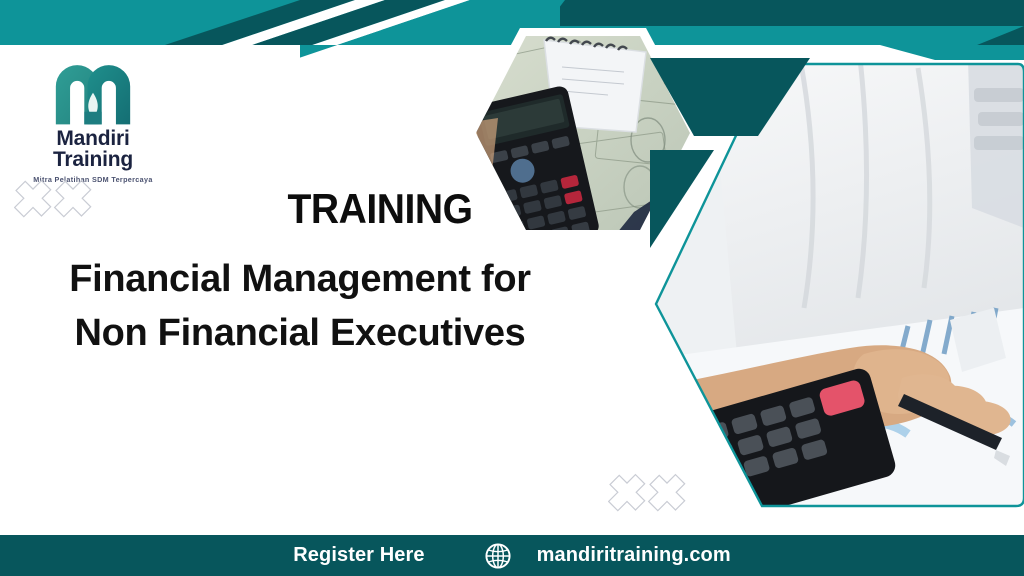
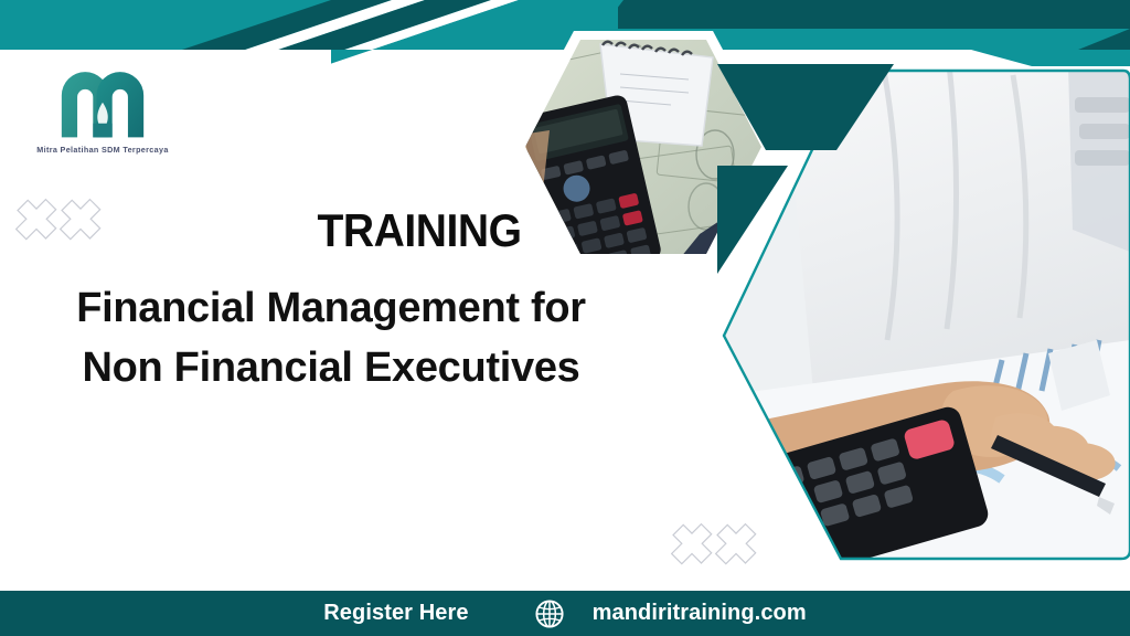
- Mandiri Training
  Mitra Pelatihan SDM Terpercaya
  TRAINING
  Financial Management for
  Non Financial Executives
  Register Here
  mandiritraining.com
